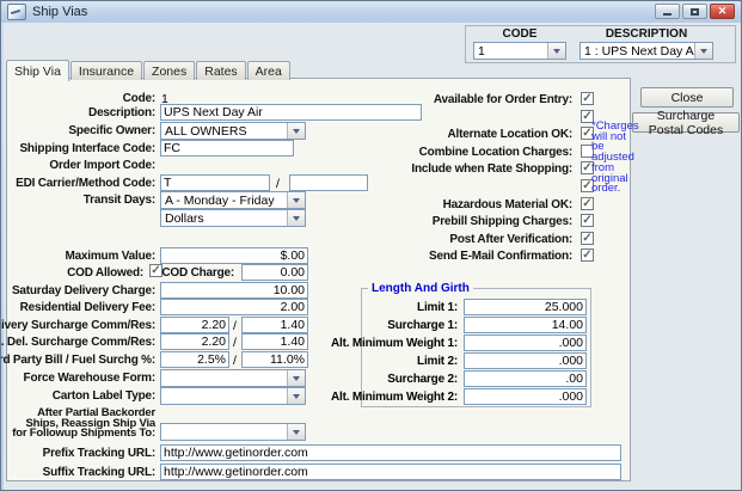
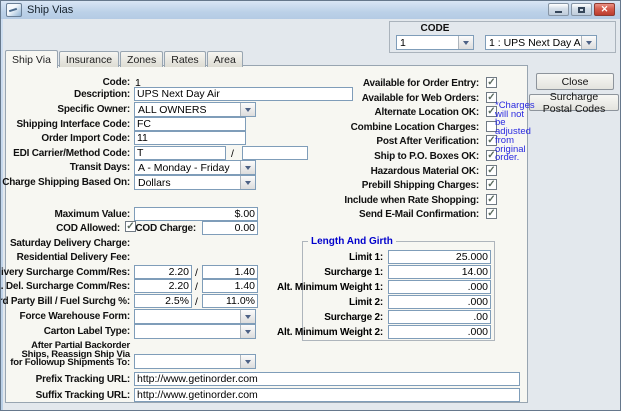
  Ship Vias
  ✕
  CODE
  1
- DESCRIPTION
  1 : UPS Next Day A
  Ship Via
  Insurance
  Zones
  Rates
  Area
  Close
  Surcharge Postal Codes
  Code:
  1
  Description:
  UPS Next Day Air
  Specific Owner:
  ALL OWNERS
  Shipping Interface Code:
  FC
  Order Import Code:
+ 11
  EDI Carrier/Method Code:
  T
  /
  Transit Days:
  A - Monday - Friday
+ Charge Shipping Based On:
  Dollars
  Maximum Value:
  $.00
  COD Allowed:
  ✓
  COD Charge:
  0.00
  Saturday Delivery Charge:
- 10.00
  Residential Delivery Fee:
- 2.00
  ivery Surcharge Comm/Res:
  2.20
  /
  1.40
  . Del. Surcharge Comm/Res:
  2.20
  /
  1.40
  rd Party Bill / Fuel Surchg %:
  2.5%
  /
  11.0%
  Force Warehouse Form:
  Carton Label Type:
  Available for Order Entry:
  ✓
+ Available for Web Orders:
  ✓
  Alternate Location OK:
  ✓
  Combine Location Charges:
- Include when Rate Shopping:
+ Post After Verification:
  ✓
+ Ship to P.O. Boxes OK:
  ✓
  Hazardous Material OK:
  ✓
  Prebill Shipping Charges:
  ✓
- Post After Verification:
+ Include when Rate Shopping:
  ✓
  Send E-Mail Confirmation:
  ✓
  *Charges
  will not be
  adjusted
  from
  original
  order.
  Length And Girth
  Limit 1:
  25.000
  Surcharge 1:
  14.00
  Alt. Minimum Weight 1:
  .000
  Limit 2:
  .000
  Surcharge 2:
  .00
  Alt. Minimum Weight 2:
  .000
  After Partial Backorder
  Ships, Reassign Ship Via
  for Followup Shipments To:
  Prefix Tracking URL:
  http://www.getinorder.com
  Suffix Tracking URL:
  http://www.getinorder.com
